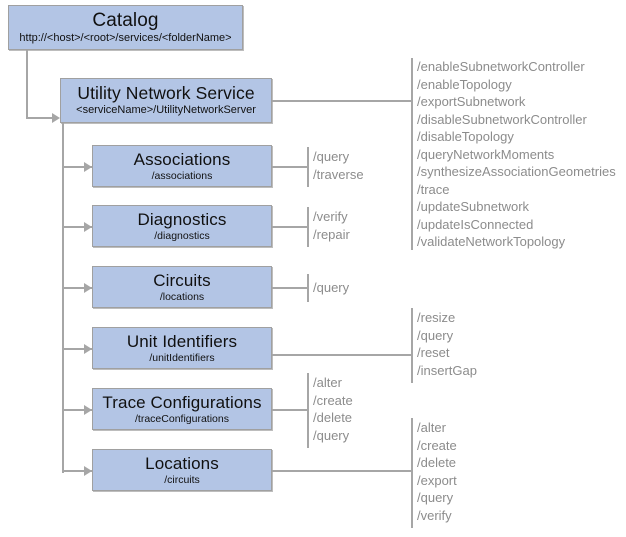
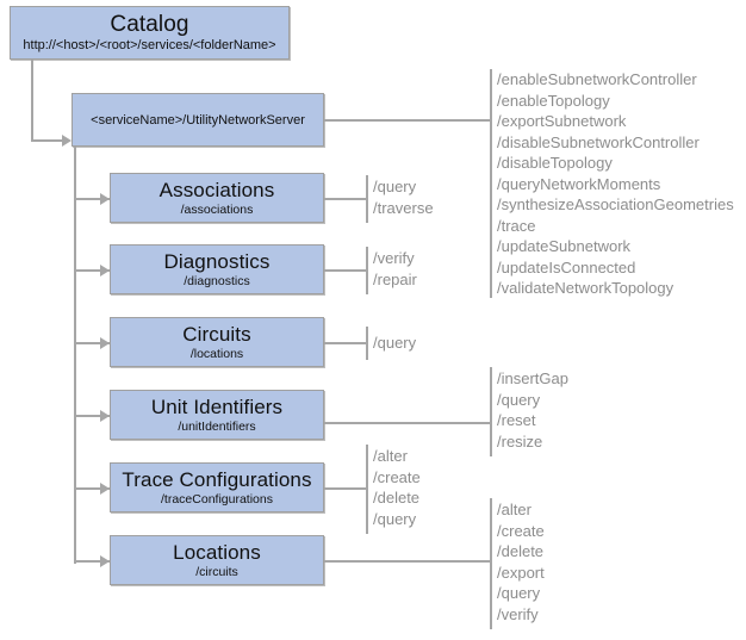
  Catalog
  http://<host>/<root>/services/<folderName>
- Utility Network Service
  <serviceName>/UtilityNetworkServer
  /enableSubnetworkController
  /enableTopology
  /exportSubnetwork
  /disableSubnetworkController
  /disableTopology
  /queryNetworkMoments
  /synthesizeAssociationGeometries
  /trace
  /updateSubnetwork
  /updateIsConnected
  /validateNetworkTopology
  Associations
  /associations
  /query
  /traverse
  Diagnostics
  /diagnostics
  /verify
  /repair
  Circuits
  /locations
  /query
  Unit Identifiers
  /unitIdentifiers
- /resize
+ /insertGap
  /query
  /reset
- /insertGap
+ /resize
  Trace Configurations
  /traceConfigurations
  /alter
  /create
  /delete
  /query
  Locations
  /circuits
  /alter
  /create
  /delete
  /export
  /query
  /verify
